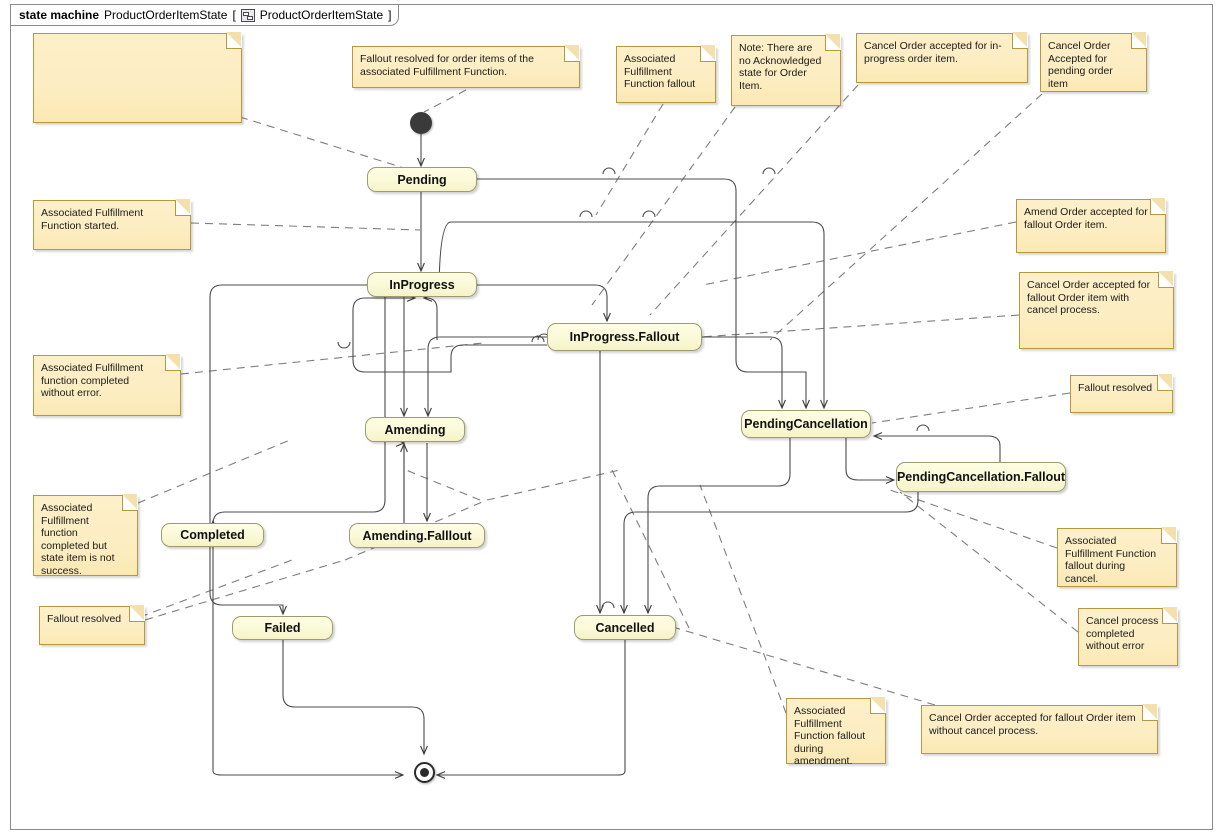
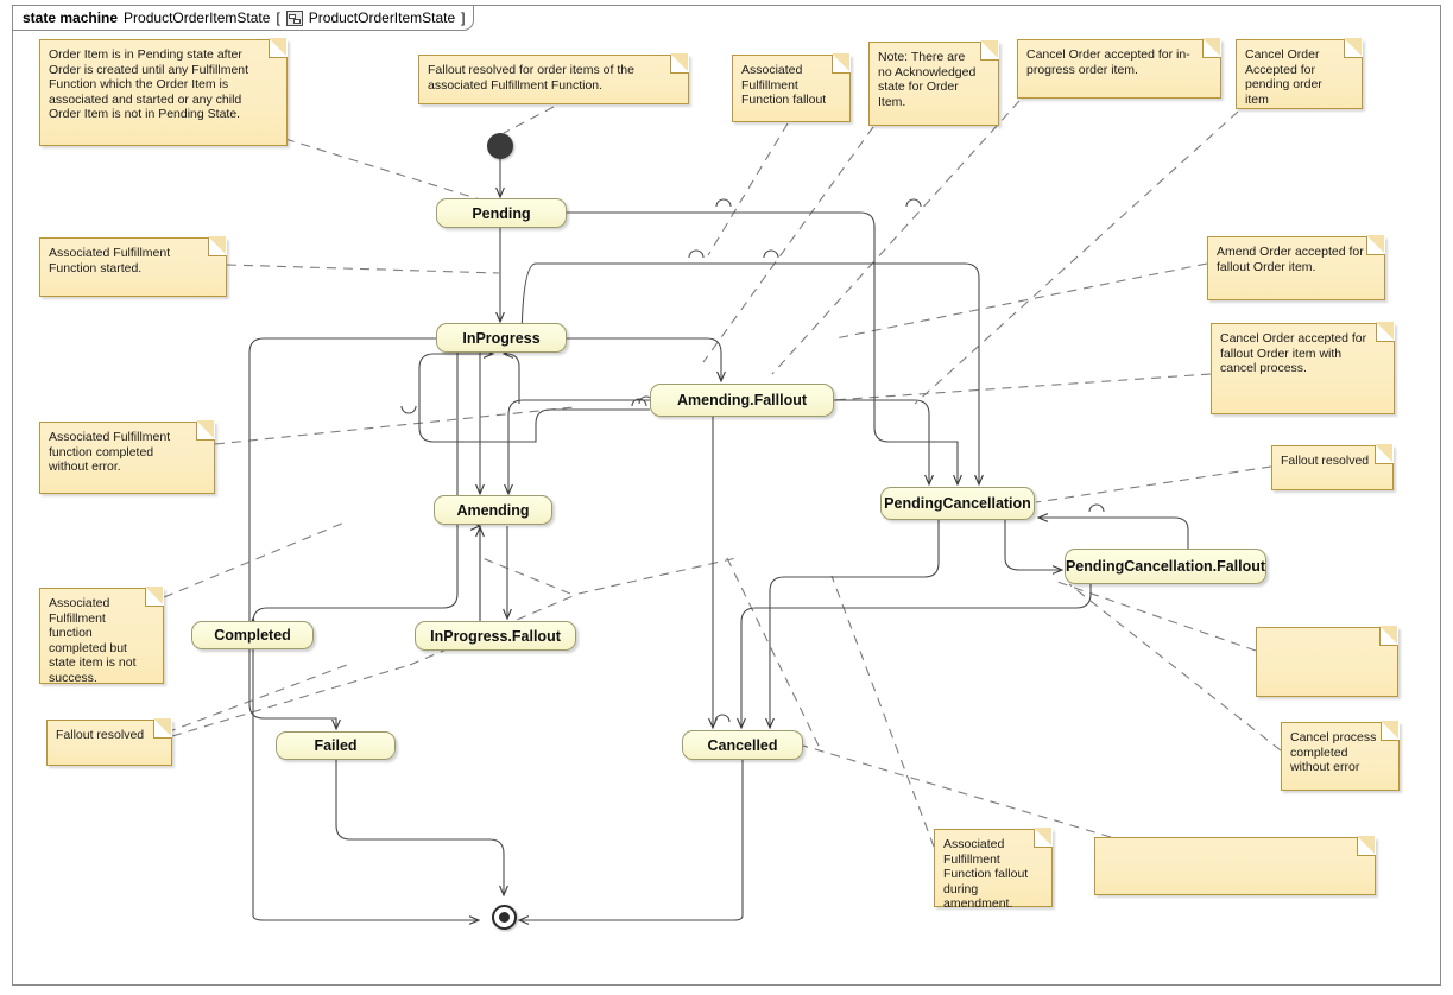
  state machine
  ProductOrderItemState
  [
  ProductOrderItemState
  ]
  Pending
  InProgress
- InProgress.Fallout
+ Amending.Falllout
  Amending
- Amending.Falllout
+ InProgress.Fallout
  PendingCancellation
  PendingCancellation.Fallout
  Completed
  Failed
  Cancelled
+ Order Item is in Pending state after Order is created until any Fulfillment Function which the Order Item is associated and started or any child Order Item is not in Pending State.
  Fallout resolved for order items of the associated Fulfillment Function.
  Associated Fulfillment Function fallout
  Note: There are no Acknowledged state for Order Item.
  Cancel Order accepted for in-progress order item.
  Cancel Order Accepted for pending order item
  Associated Fulfillment Function started.
  Amend Order accepted for fallout Order item.
  Cancel Order accepted for fallout Order item with cancel process.
  Associated Fulfillment function completed without error.
  Fallout resolved
  Associated Fulfillment function completed but state item is not success.
- Associated Fulfillment Function fallout during cancel.
  Fallout resolved
  Cancel process completed without error
  Associated Fulfillment Function fallout during amendment.
- Cancel Order accepted for fallout Order item without cancel process.
